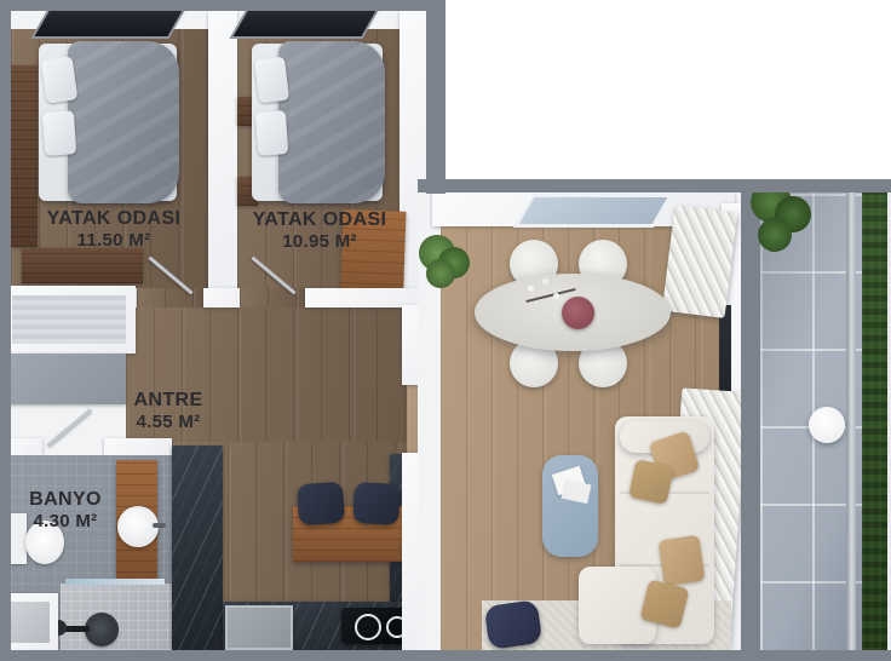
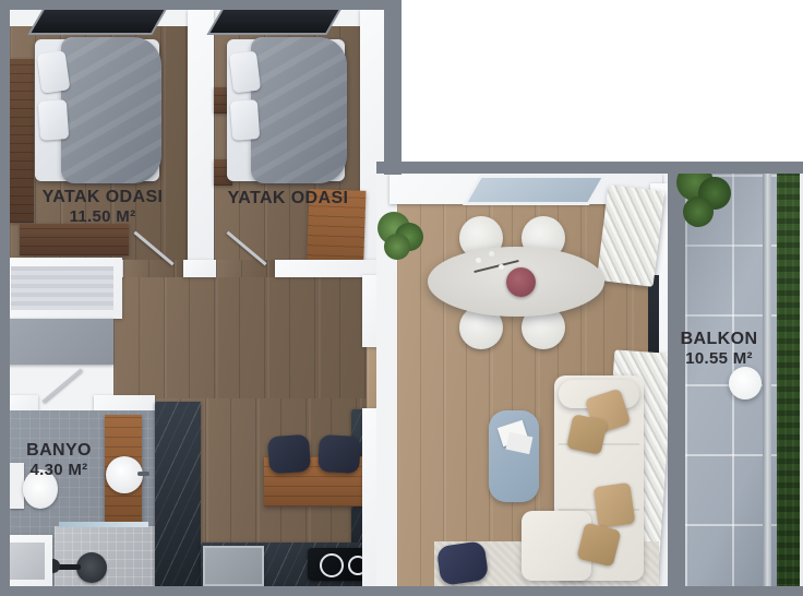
  YATAK ODASI
  11.50 M²
  YATAK ODASI
- 10.95 M²
- ANTRE
- 4.55 M²
  BANYO
  4.30 M²
+ BALKON
+ 10.55 M²
